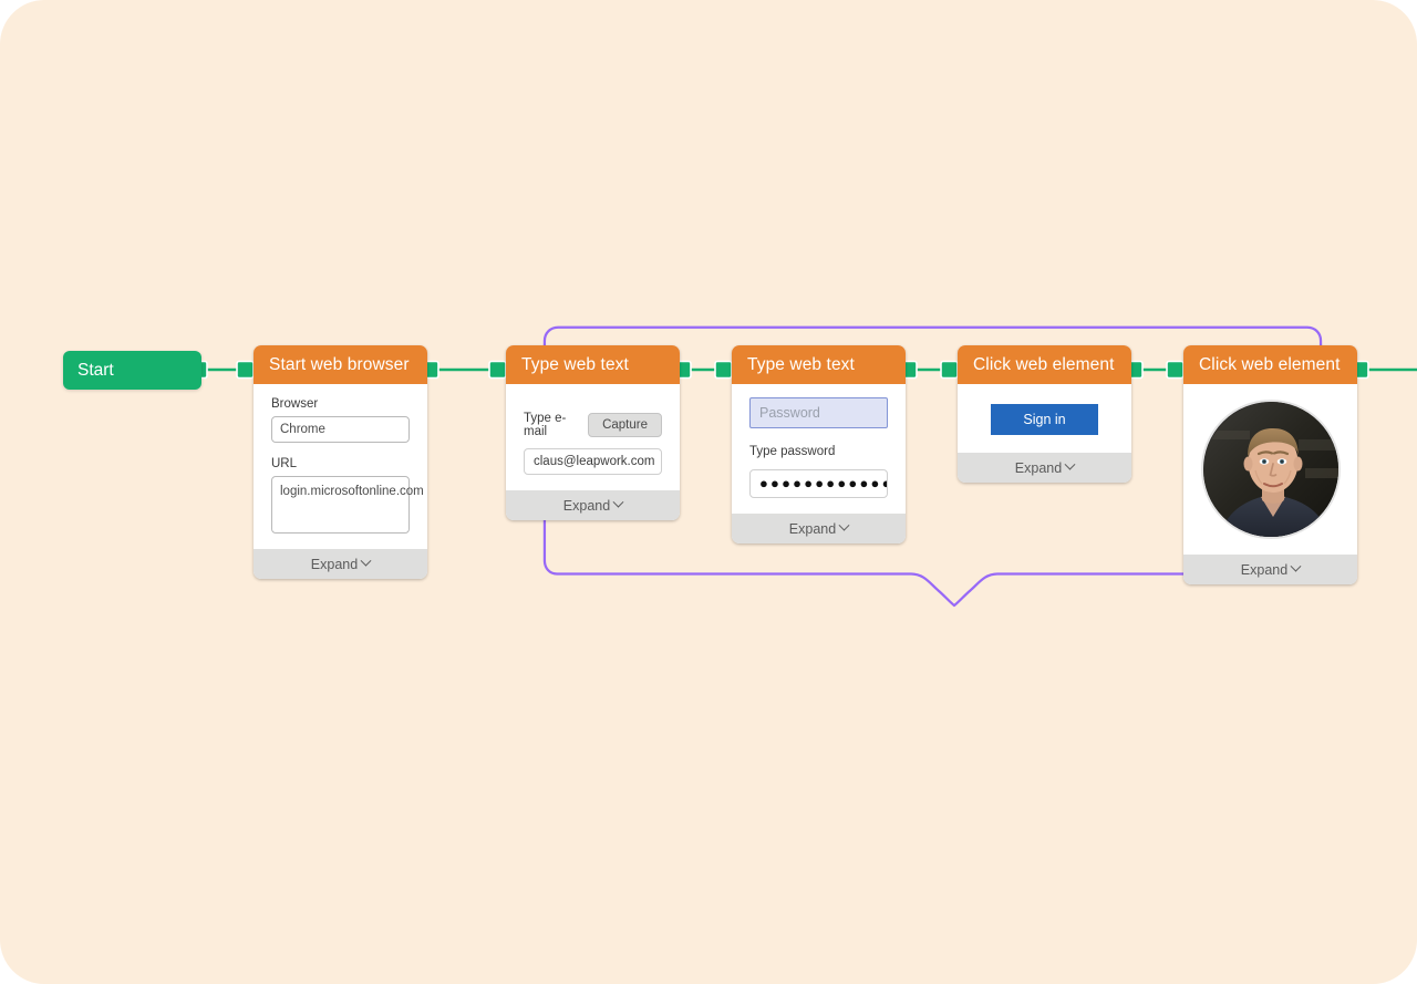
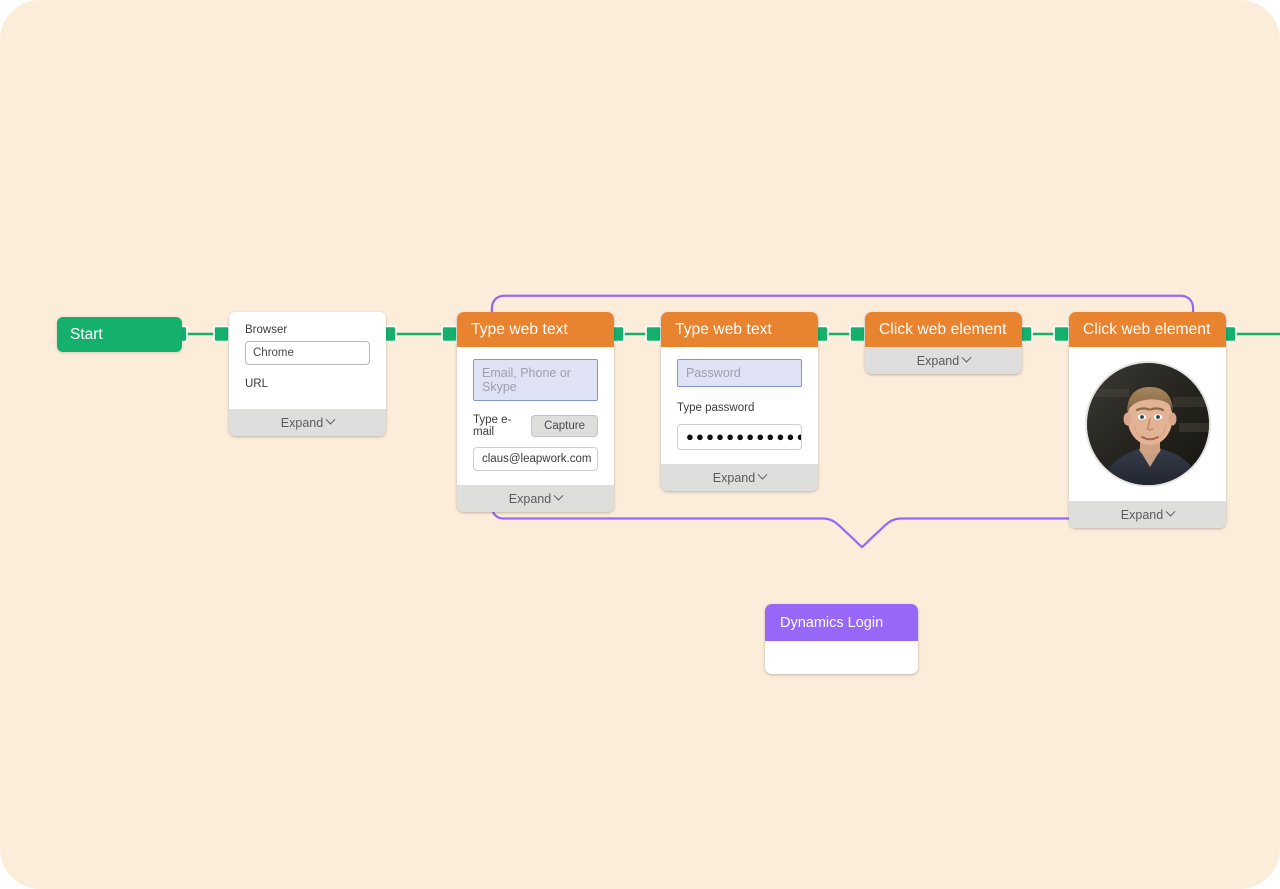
  Start
- Start web browser
  Browser
  Chrome
  URL
- login.microsoftonline.com
  Expand
  Type web text
+ Email, Phone or Skype
  Type e-mail
  Capture
  claus@leapwork.com
  Expand
  Type web text
  Password
  Type password
  ●●●●●●●●●●●●
  Expand
  Click web element
- Sign in
  Expand
  Click web element
  Expand
+ Dynamics Login
